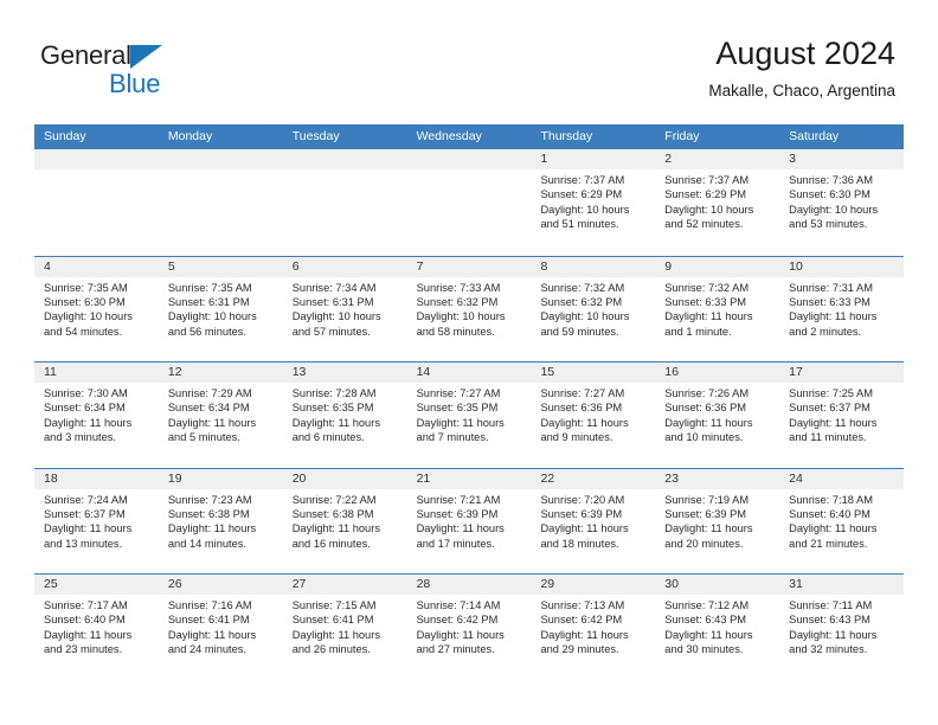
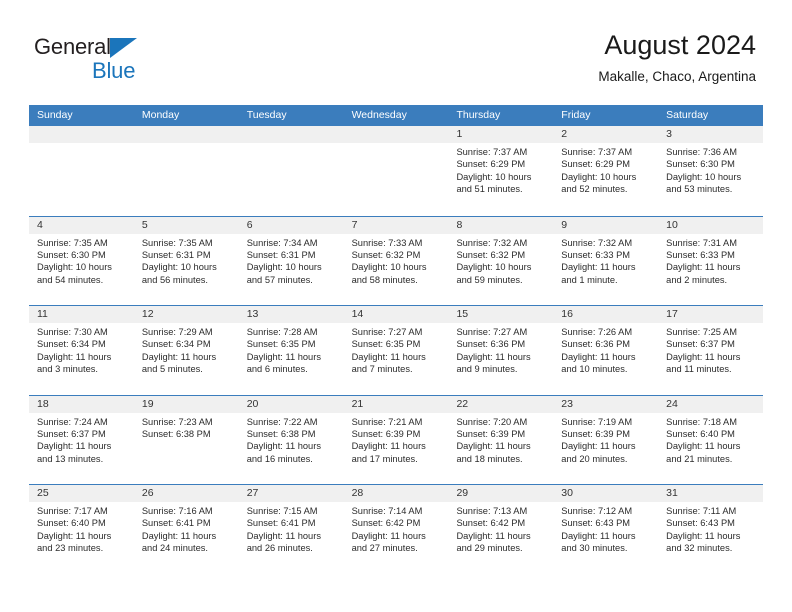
  General
  Blue
  August 2024
  Makalle, Chaco, Argentina
  Sunday
  Monday
  Tuesday
  Wednesday
  Thursday
  Friday
  Saturday
  1
  Sunrise: 7:37 AM
  Sunset: 6:29 PM
  Daylight: 10 hours and 51 minutes.
  2
  Sunrise: 7:37 AM
  Sunset: 6:29 PM
  Daylight: 10 hours and 52 minutes.
  3
  Sunrise: 7:36 AM
  Sunset: 6:30 PM
  Daylight: 10 hours and 53 minutes.
  4
  Sunrise: 7:35 AM
  Sunset: 6:30 PM
  Daylight: 10 hours and 54 minutes.
  5
  Sunrise: 7:35 AM
  Sunset: 6:31 PM
  Daylight: 10 hours and 56 minutes.
  6
  Sunrise: 7:34 AM
  Sunset: 6:31 PM
  Daylight: 10 hours and 57 minutes.
  7
  Sunrise: 7:33 AM
  Sunset: 6:32 PM
  Daylight: 10 hours and 58 minutes.
  8
  Sunrise: 7:32 AM
  Sunset: 6:32 PM
  Daylight: 10 hours and 59 minutes.
  9
  Sunrise: 7:32 AM
  Sunset: 6:33 PM
  Daylight: 11 hours and 1 minute.
  10
  Sunrise: 7:31 AM
  Sunset: 6:33 PM
  Daylight: 11 hours and 2 minutes.
  11
  Sunrise: 7:30 AM
  Sunset: 6:34 PM
  Daylight: 11 hours and 3 minutes.
  12
  Sunrise: 7:29 AM
  Sunset: 6:34 PM
  Daylight: 11 hours and 5 minutes.
  13
  Sunrise: 7:28 AM
  Sunset: 6:35 PM
  Daylight: 11 hours and 6 minutes.
  14
  Sunrise: 7:27 AM
  Sunset: 6:35 PM
  Daylight: 11 hours and 7 minutes.
  15
  Sunrise: 7:27 AM
  Sunset: 6:36 PM
  Daylight: 11 hours and 9 minutes.
  16
  Sunrise: 7:26 AM
  Sunset: 6:36 PM
  Daylight: 11 hours and 10 minutes.
  17
  Sunrise: 7:25 AM
  Sunset: 6:37 PM
  Daylight: 11 hours and 11 minutes.
  18
  Sunrise: 7:24 AM
  Sunset: 6:37 PM
  Daylight: 11 hours and 13 minutes.
  19
  Sunrise: 7:23 AM
  Sunset: 6:38 PM
- Daylight: 11 hours and 14 minutes.
  20
  Sunrise: 7:22 AM
  Sunset: 6:38 PM
  Daylight: 11 hours and 16 minutes.
  21
  Sunrise: 7:21 AM
  Sunset: 6:39 PM
  Daylight: 11 hours and 17 minutes.
  22
  Sunrise: 7:20 AM
  Sunset: 6:39 PM
  Daylight: 11 hours and 18 minutes.
  23
  Sunrise: 7:19 AM
  Sunset: 6:39 PM
  Daylight: 11 hours and 20 minutes.
  24
  Sunrise: 7:18 AM
  Sunset: 6:40 PM
  Daylight: 11 hours and 21 minutes.
  25
  Sunrise: 7:17 AM
  Sunset: 6:40 PM
  Daylight: 11 hours and 23 minutes.
  26
  Sunrise: 7:16 AM
  Sunset: 6:41 PM
  Daylight: 11 hours and 24 minutes.
  27
  Sunrise: 7:15 AM
  Sunset: 6:41 PM
  Daylight: 11 hours and 26 minutes.
  28
  Sunrise: 7:14 AM
  Sunset: 6:42 PM
  Daylight: 11 hours and 27 minutes.
  29
  Sunrise: 7:13 AM
  Sunset: 6:42 PM
  Daylight: 11 hours and 29 minutes.
  30
  Sunrise: 7:12 AM
  Sunset: 6:43 PM
  Daylight: 11 hours and 30 minutes.
  31
  Sunrise: 7:11 AM
  Sunset: 6:43 PM
  Daylight: 11 hours and 32 minutes.
